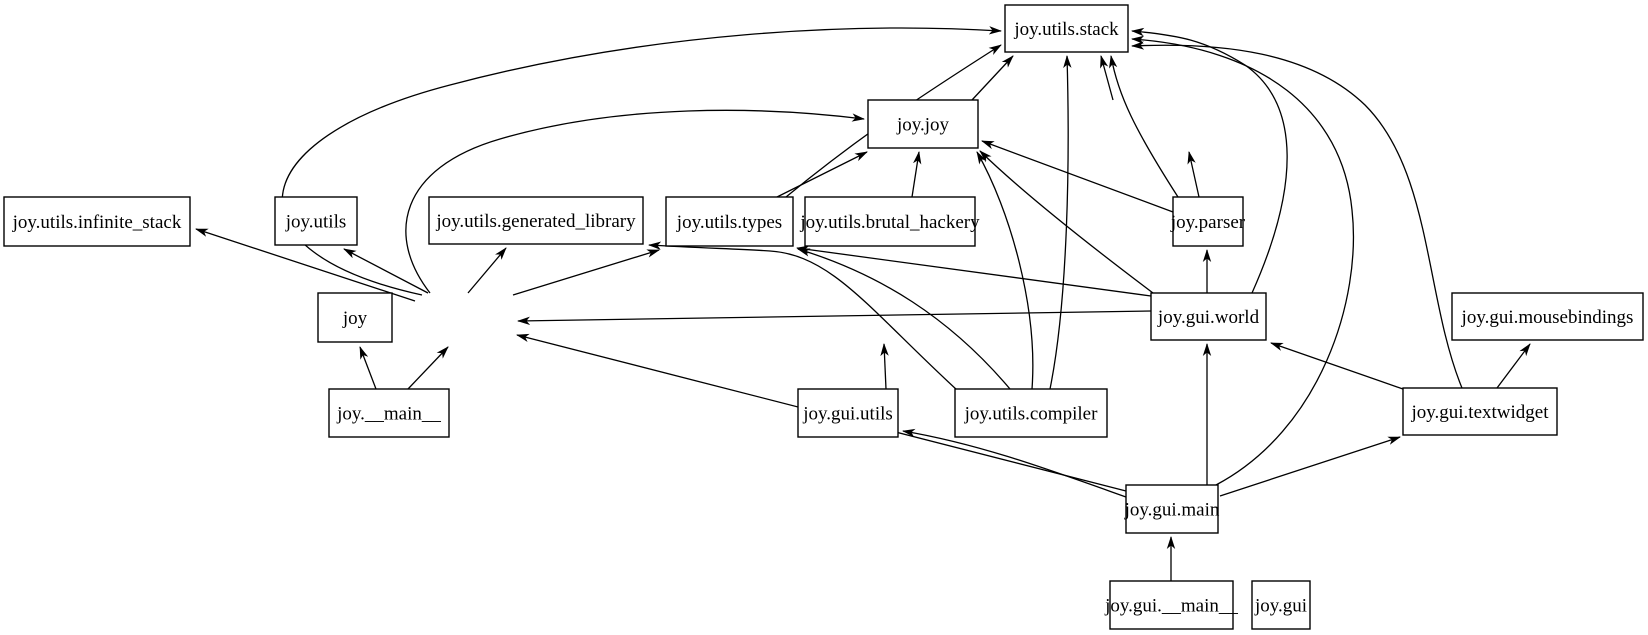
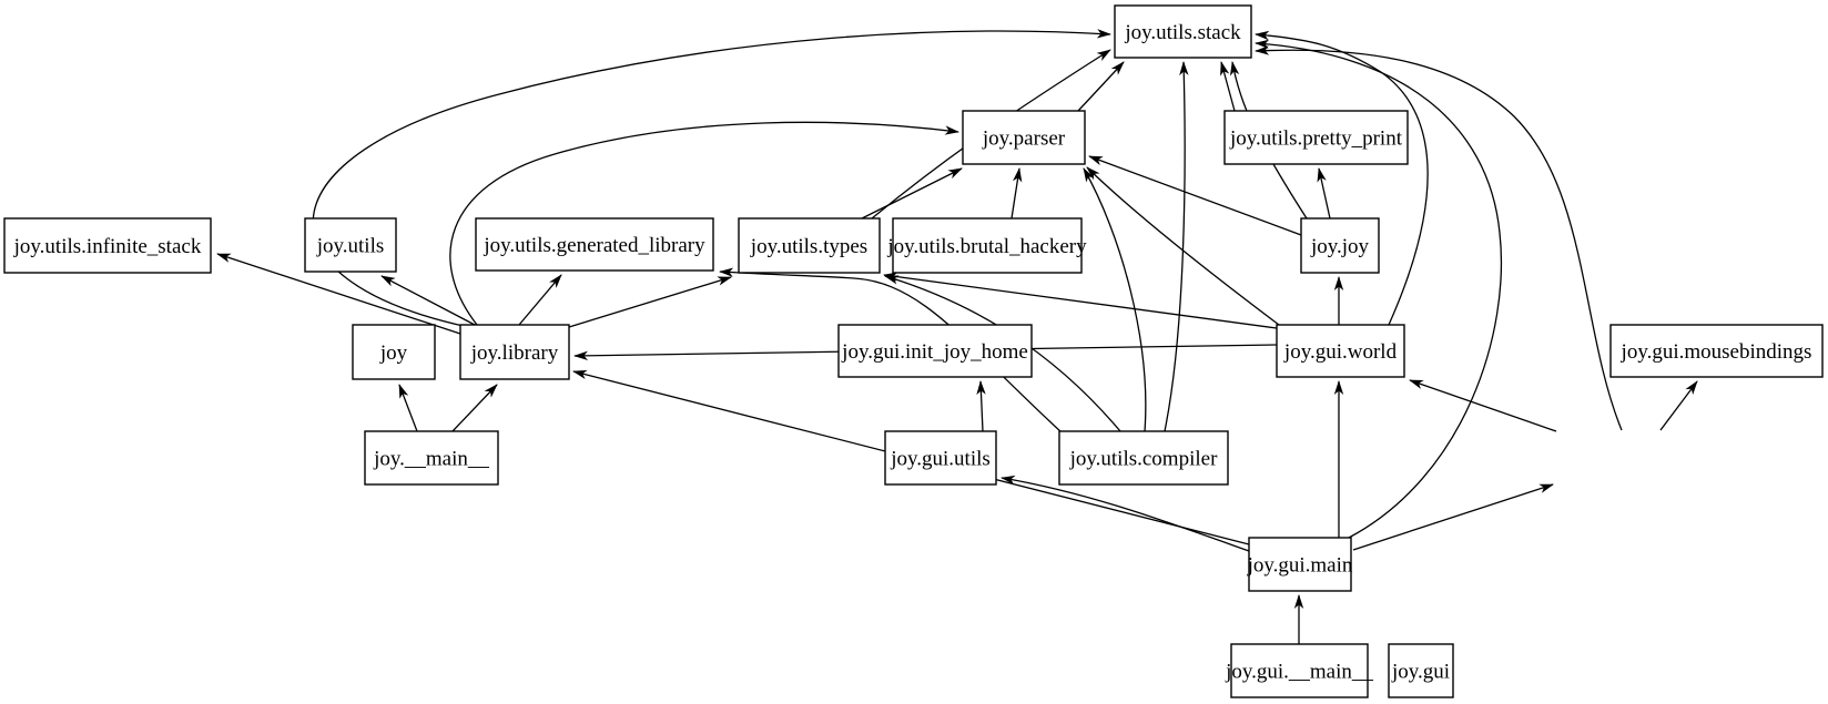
  joy.utils.stack
- joy.joy
+ joy.parser
+ joy.utils.pretty_print
  joy.utils.infinite_stack
  joy.utils
  joy.utils.generated_library
  joy.utils.types
  joy.utils.brutal_hackery
- joy.parser
+ joy.joy
  joy
+ joy.library
+ joy.gui.init_joy_home
  joy.gui.world
  joy.gui.mousebindings
  joy.__main__
  joy.gui.utils
  joy.utils.compiler
- joy.gui.textwidget
  joy.gui.main
  joy.gui.__main__
  joy.gui
